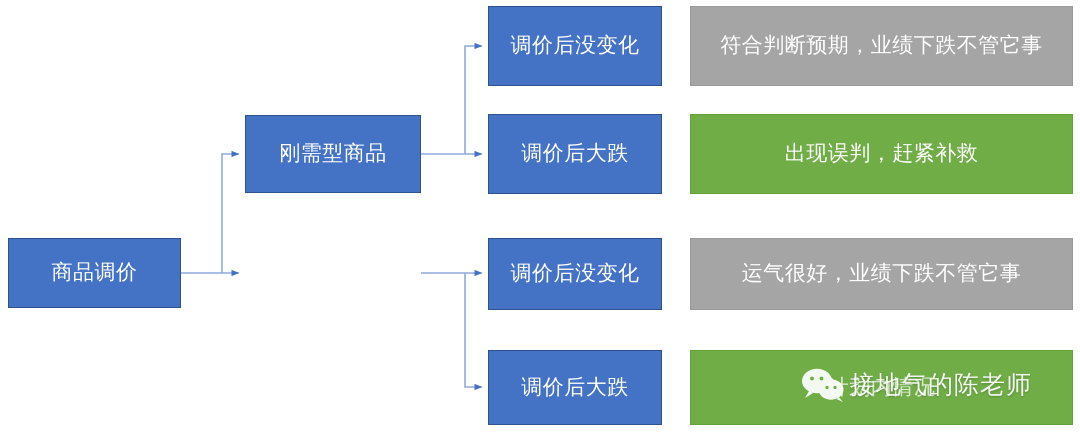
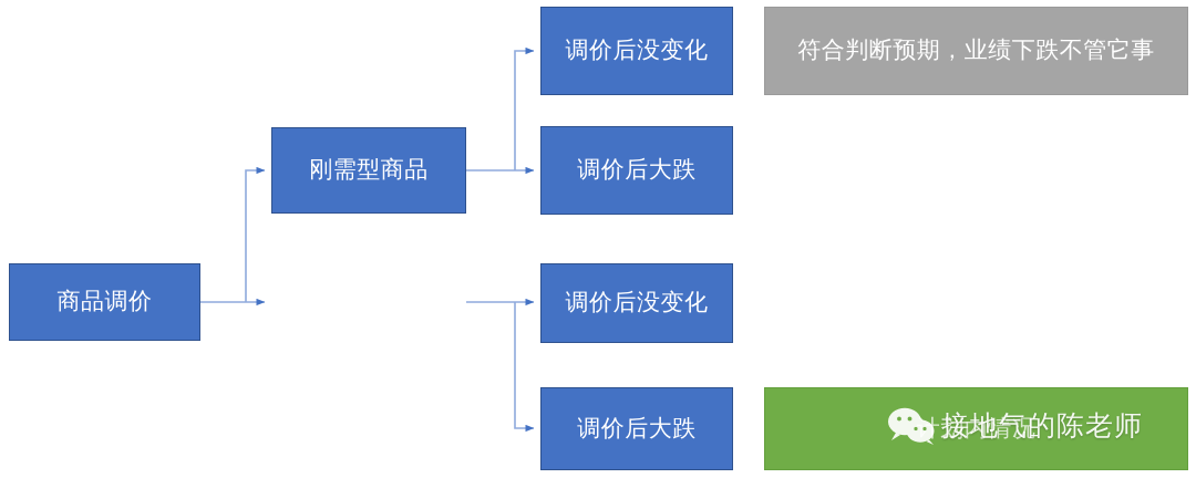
  商品调价
  刚需型商品
  调价后没变化
  调价后大跌
  调价后没变化
  调价后大跌
  符合判断预期，业绩下跌不管它事
- 出现误判，赶紧补救
- 运气很好，业绩下跌不管它事
  划内情况
  接地气的陈老师
